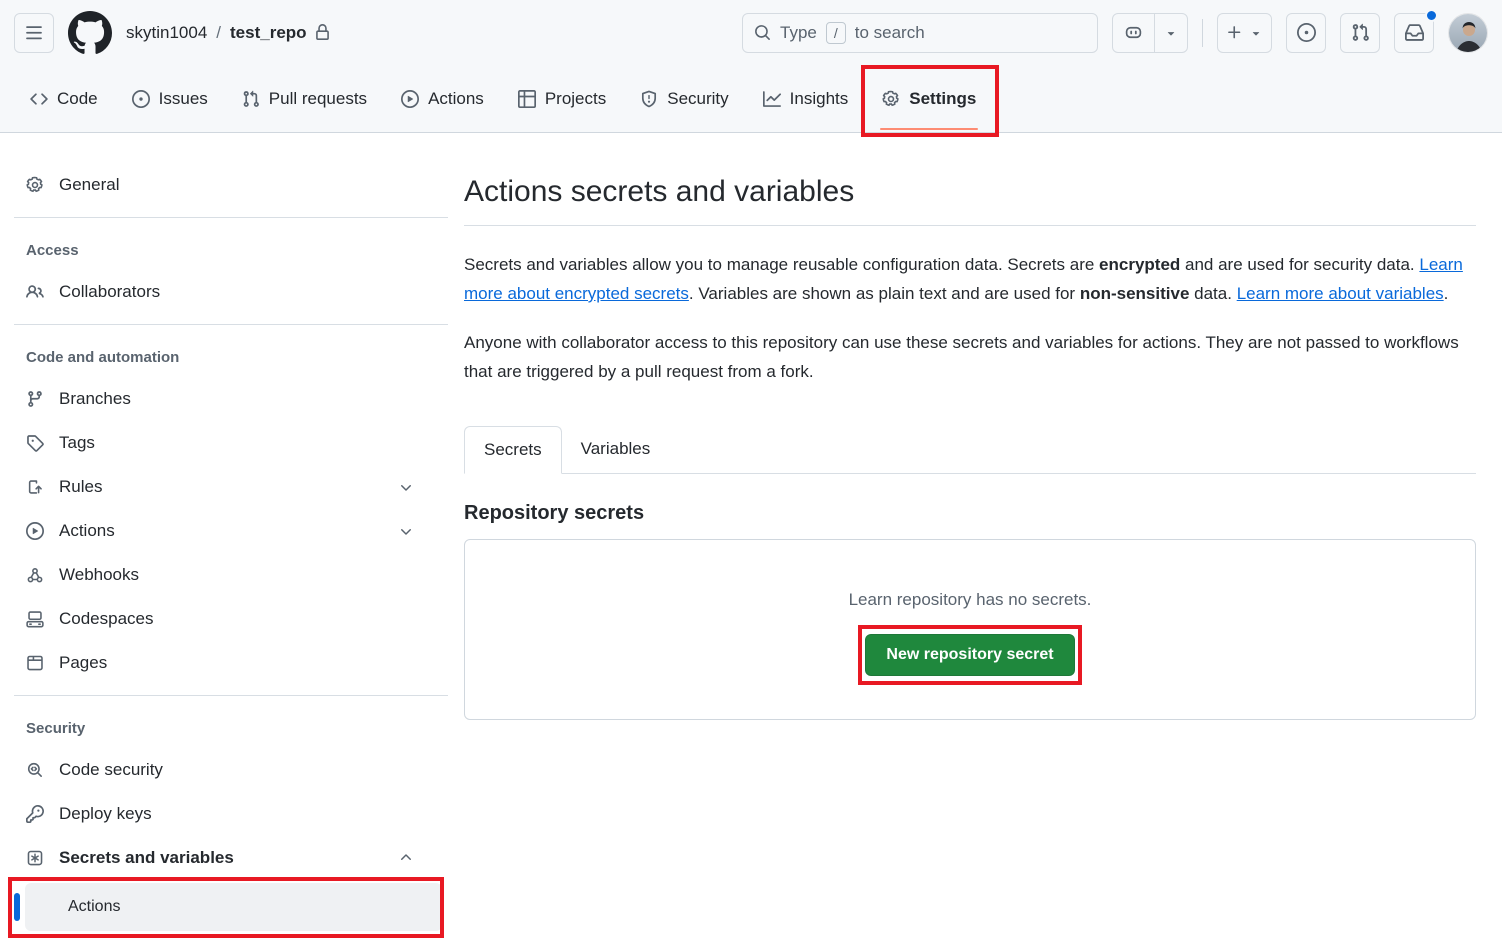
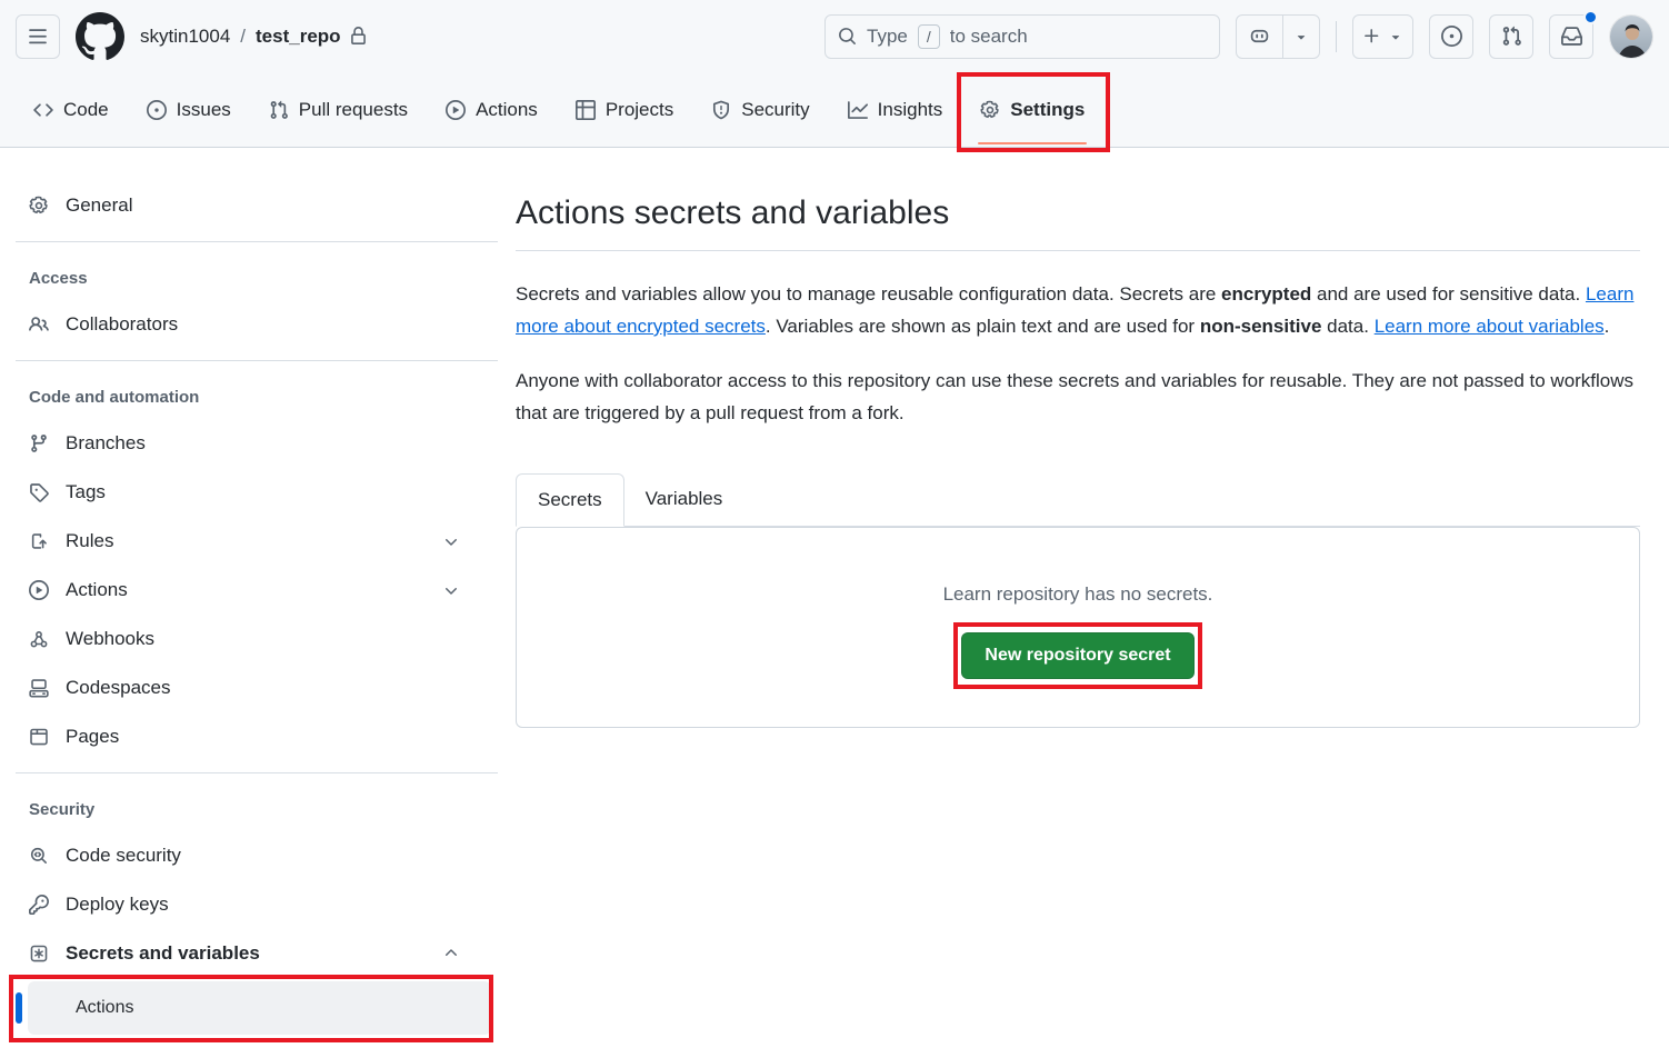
  skytin1004
  /
  test_repo
  Type
  /
  to search
  Code
  Issues
  Pull requests
  Actions
  Projects
  Security
  Insights
  Settings
  General
  Access
  Collaborators
  Code and automation
  Branches
  Tags
  Rules
  Actions
  Webhooks
  Codespaces
  Pages
  Security
  Code security
  Deploy keys
  Secrets and variables
  Actions
  Actions secrets and variables
- Secrets and variables allow you to manage reusable configuration data. Secrets are encrypted and are used for security data. Learn more about encrypted secrets. Variables are shown as plain text and are used for non-sensitive data. Learn more about variables.
+ Secrets and variables allow you to manage reusable configuration data. Secrets are encrypted and are used for sensitive data. Learn more about encrypted secrets. Variables are shown as plain text and are used for non-sensitive data. Learn more about variables.
- Anyone with collaborator access to this repository can use these secrets and variables for actions. They are not passed to workflows that are triggered by a pull request from a fork.
+ Anyone with collaborator access to this repository can use these secrets and variables for reusable. They are not passed to workflows that are triggered by a pull request from a fork.
  Secrets
  Variables
- Repository secrets
  Learn repository has no secrets.
  New repository secret
